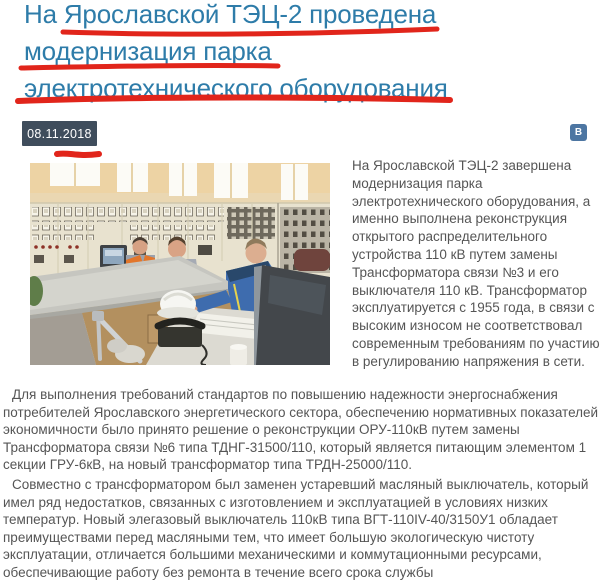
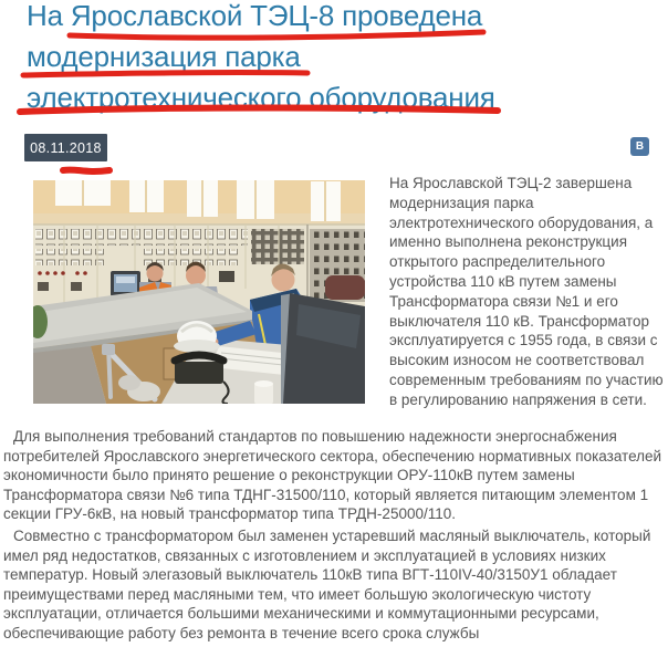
- На Ярославской ТЭЦ-2 проведена
+ На Ярославской ТЭЦ-8 проведена
  модернизация парка
  электротехнического оборудования
  08.11.2018
  В
- На Ярославской ТЭЦ-2 завершена модернизация парка электротехнического оборудования, а именно выполнена реконструкция открытого распределительного устройства 110 кВ путем замены Трансформатора связи №3 и его выключателя 110 кВ. Трансформатор эксплуатируется с 1955 года, в связи с высоким износом не соответствовал современным требованиям по участию в регулированию напряжения в сети.
+ На Ярославской ТЭЦ-2 завершена модернизация парка электротехнического оборудования, а именно выполнена реконструкция открытого распределительного устройства 110 кВ путем замены Трансформатора связи №1 и его выключателя 110 кВ. Трансформатор эксплуатируется с 1955 года, в связи с высоким износом не соответствовал современным требованиям по участию в регулированию напряжения в сети.
  Для выполнения требований стандартов по повышению надежности энергоснабжения потребителей Ярославского энергетического сектора, обеспечению нормативных показателей экономичности было принято решение о реконструкции ОРУ-110кВ путем замены Трансформатора связи №6 типа ТДНГ-31500/110, который является питающим элементом 1 секции ГРУ-6кВ, на новый трансформатор типа ТРДН-25000/110.
  Совместно с трансформатором был заменен устаревший масляный выключатель, который имел ряд недостатков, связанных с изготовлением и эксплуатацией в условиях низких температур. Новый элегазовый выключатель 110кВ типа ВГТ-110IV-40/3150У1 обладает преимуществами перед масляными тем, что имеет большую экологическую чистоту эксплуатации, отличается большими механическими и коммутационными ресурсами, обеспечивающие работу без ремонта в течение всего срока службы
